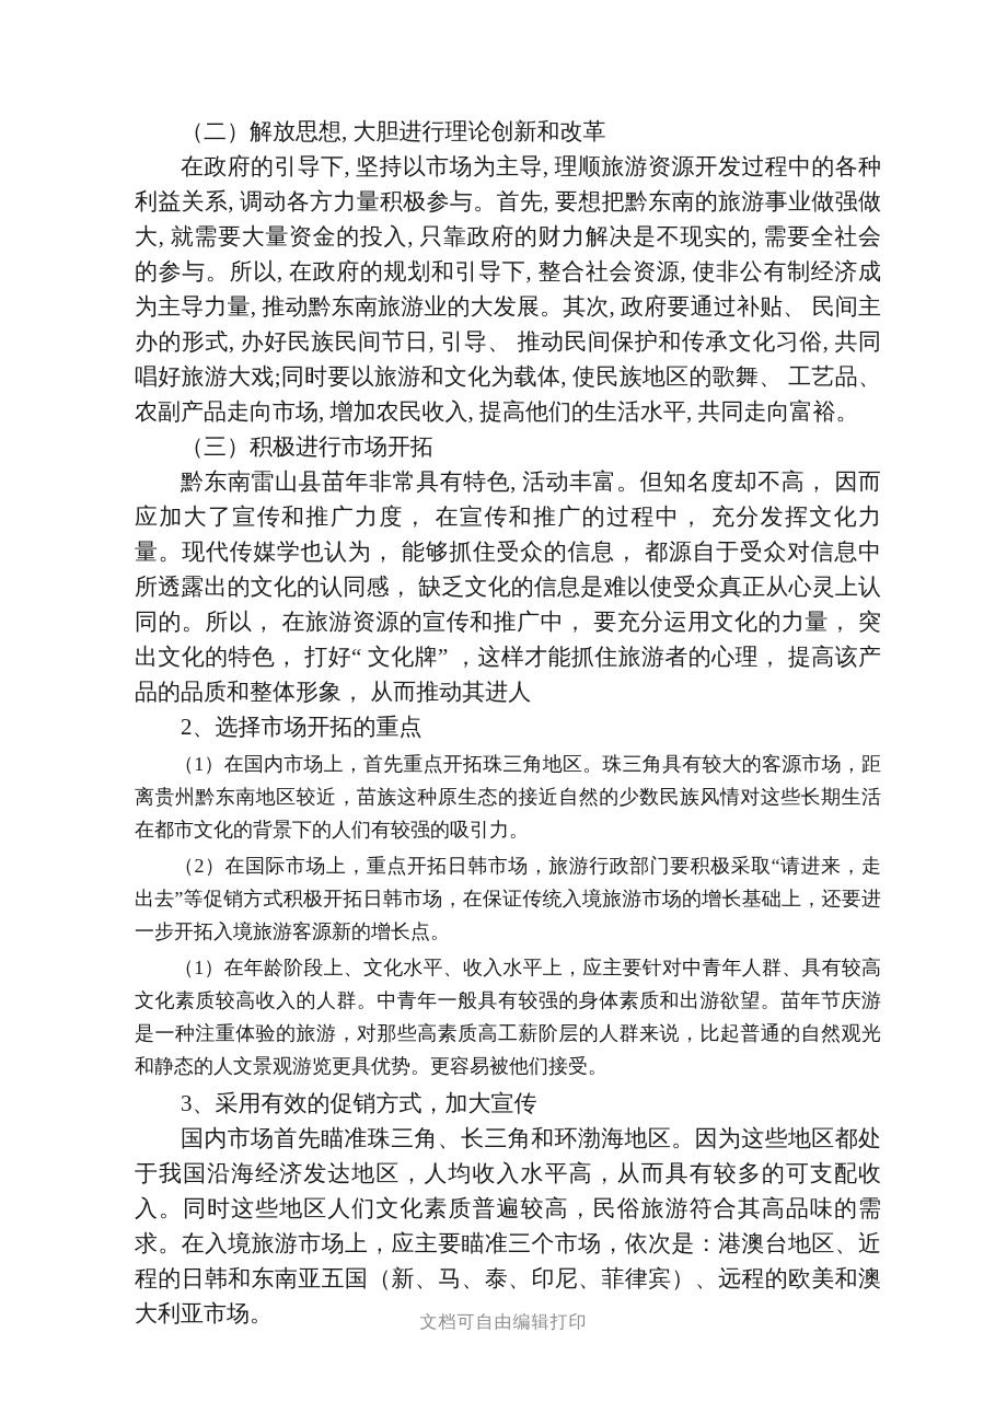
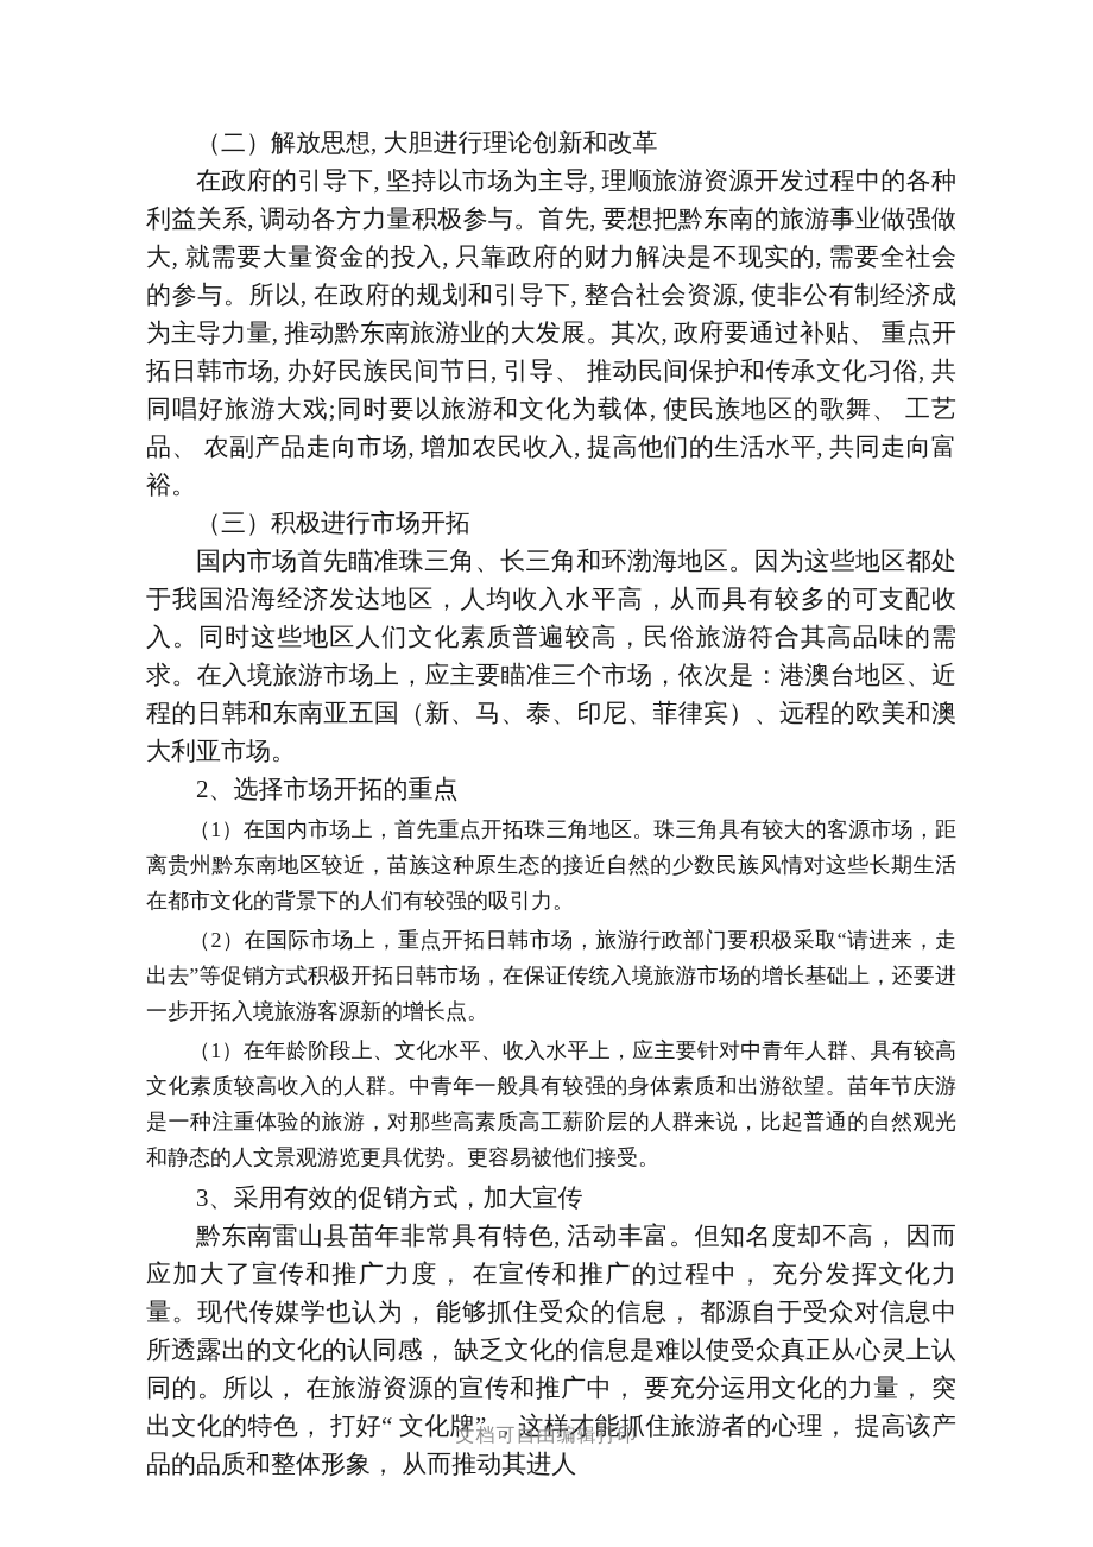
  （二）解放思想, 大胆进行理论创新和改革
- 在政府的引导下, 坚持以市场为主导, 理顺旅游资源开发过程中的各种利益关系, 调动各方力量积极参与。首先, 要想把黔东南的旅游事业做强做大, 就需要大量资金的投入, 只靠政府的财力解决是不现实的, 需要全社会的参与。所以, 在政府的规划和引导下, 整合社会资源, 使非公有制经济成为主导力量, 推动黔东南旅游业的大发展。其次, 政府要通过补贴、 民间主办的形式, 办好民族民间节日, 引导、 推动民间保护和传承文化习俗, 共同唱好旅游大戏;同时要以旅游和文化为载体, 使民族地区的歌舞、 工艺品、 农副产品走向市场, 增加农民收入, 提高他们的生活水平, 共同走向富裕。
+ 在政府的引导下, 坚持以市场为主导, 理顺旅游资源开发过程中的各种利益关系, 调动各方力量积极参与。首先, 要想把黔东南的旅游事业做强做大, 就需要大量资金的投入, 只靠政府的财力解决是不现实的, 需要全社会的参与。所以, 在政府的规划和引导下, 整合社会资源, 使非公有制经济成为主导力量, 推动黔东南旅游业的大发展。其次, 政府要通过补贴、 重点开拓日韩市场, 办好民族民间节日, 引导、 推动民间保护和传承文化习俗, 共同唱好旅游大戏;同时要以旅游和文化为载体, 使民族地区的歌舞、 工艺品、 农副产品走向市场, 增加农民收入, 提高他们的生活水平, 共同走向富裕。
  （三）积极进行市场开拓
- 黔东南雷山县苗年非常具有特色, 活动丰富。但知名度却不高， 因而应加大了宣传和推广力度， 在宣传和推广的过程中， 充分发挥文化力量。现代传媒学也认为， 能够抓住受众的信息， 都源自于受众对信息中所透露出的文化的认同感， 缺乏文化的信息是难以使受众真正从心灵上认同的。所以， 在旅游资源的宣传和推广中， 要充分运用文化的力量， 突出文化的特色， 打好“ 文化牌” ，这样才能抓住旅游者的心理， 提高该产品的品质和整体形象， 从而推动其进人
+ 国内市场首先瞄准珠三角、长三角和环渤海地区。因为这些地区都处于我国沿海经济发达地区，人均收入水平高，从而具有较多的可支配收入。同时这些地区人们文化素质普遍较高，民俗旅游符合其高品味的需求。在入境旅游市场上，应主要瞄准三个市场，依次是：港澳台地区、近程的日韩和东南亚五国（新、马、泰、印尼、菲律宾）、远程的欧美和澳大利亚市场。
  2、选择市场开拓的重点
  （1）在国内市场上，首先重点开拓珠三角地区。珠三角具有较大的客源市场，距离贵州黔东南地区较近，苗族这种原生态的接近自然的少数民族风情对这些长期生活在都市文化的背景下的人们有较强的吸引力。
  （2）在国际市场上，重点开拓日韩市场，旅游行政部门要积极采取“请进来，走出去”等促销方式积极开拓日韩市场，在保证传统入境旅游市场的增长基础上，还要进一步开拓入境旅游客源新的增长点。
  （1）在年龄阶段上、文化水平、收入水平上，应主要针对中青年人群、具有较高文化素质较高收入的人群。中青年一般具有较强的身体素质和出游欲望。苗年节庆游是一种注重体验的旅游，对那些高素质高工薪阶层的人群来说，比起普通的自然观光和静态的人文景观游览更具优势。更容易被他们接受。
  3、采用有效的促销方式，加大宣传
- 国内市场首先瞄准珠三角、长三角和环渤海地区。因为这些地区都处于我国沿海经济发达地区，人均收入水平高，从而具有较多的可支配收入。同时这些地区人们文化素质普遍较高，民俗旅游符合其高品味的需求。在入境旅游市场上，应主要瞄准三个市场，依次是：港澳台地区、近程的日韩和东南亚五国（新、马、泰、印尼、菲律宾）、远程的欧美和澳大利亚市场。
+ 黔东南雷山县苗年非常具有特色, 活动丰富。但知名度却不高， 因而应加大了宣传和推广力度， 在宣传和推广的过程中， 充分发挥文化力量。现代传媒学也认为， 能够抓住受众的信息， 都源自于受众对信息中所透露出的文化的认同感， 缺乏文化的信息是难以使受众真正从心灵上认同的。所以， 在旅游资源的宣传和推广中， 要充分运用文化的力量， 突出文化的特色， 打好“ 文化牌” ，这样才能抓住旅游者的心理， 提高该产品的品质和整体形象， 从而推动其进人
  文档可自由编辑打印
